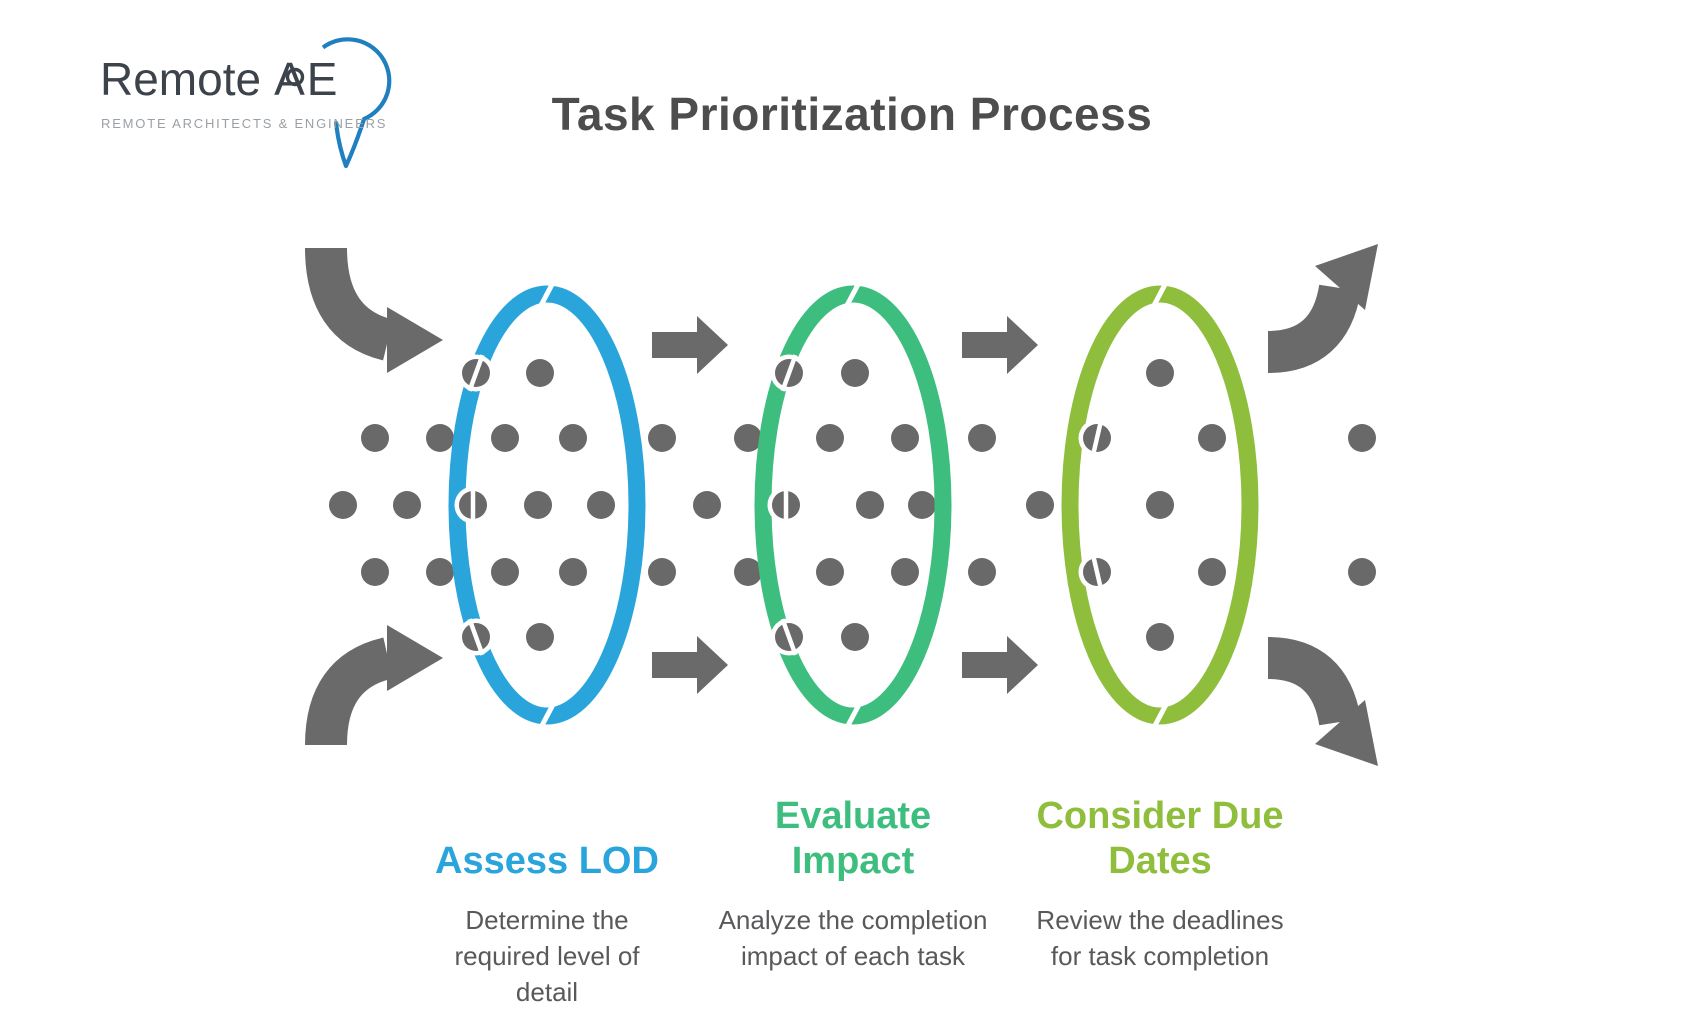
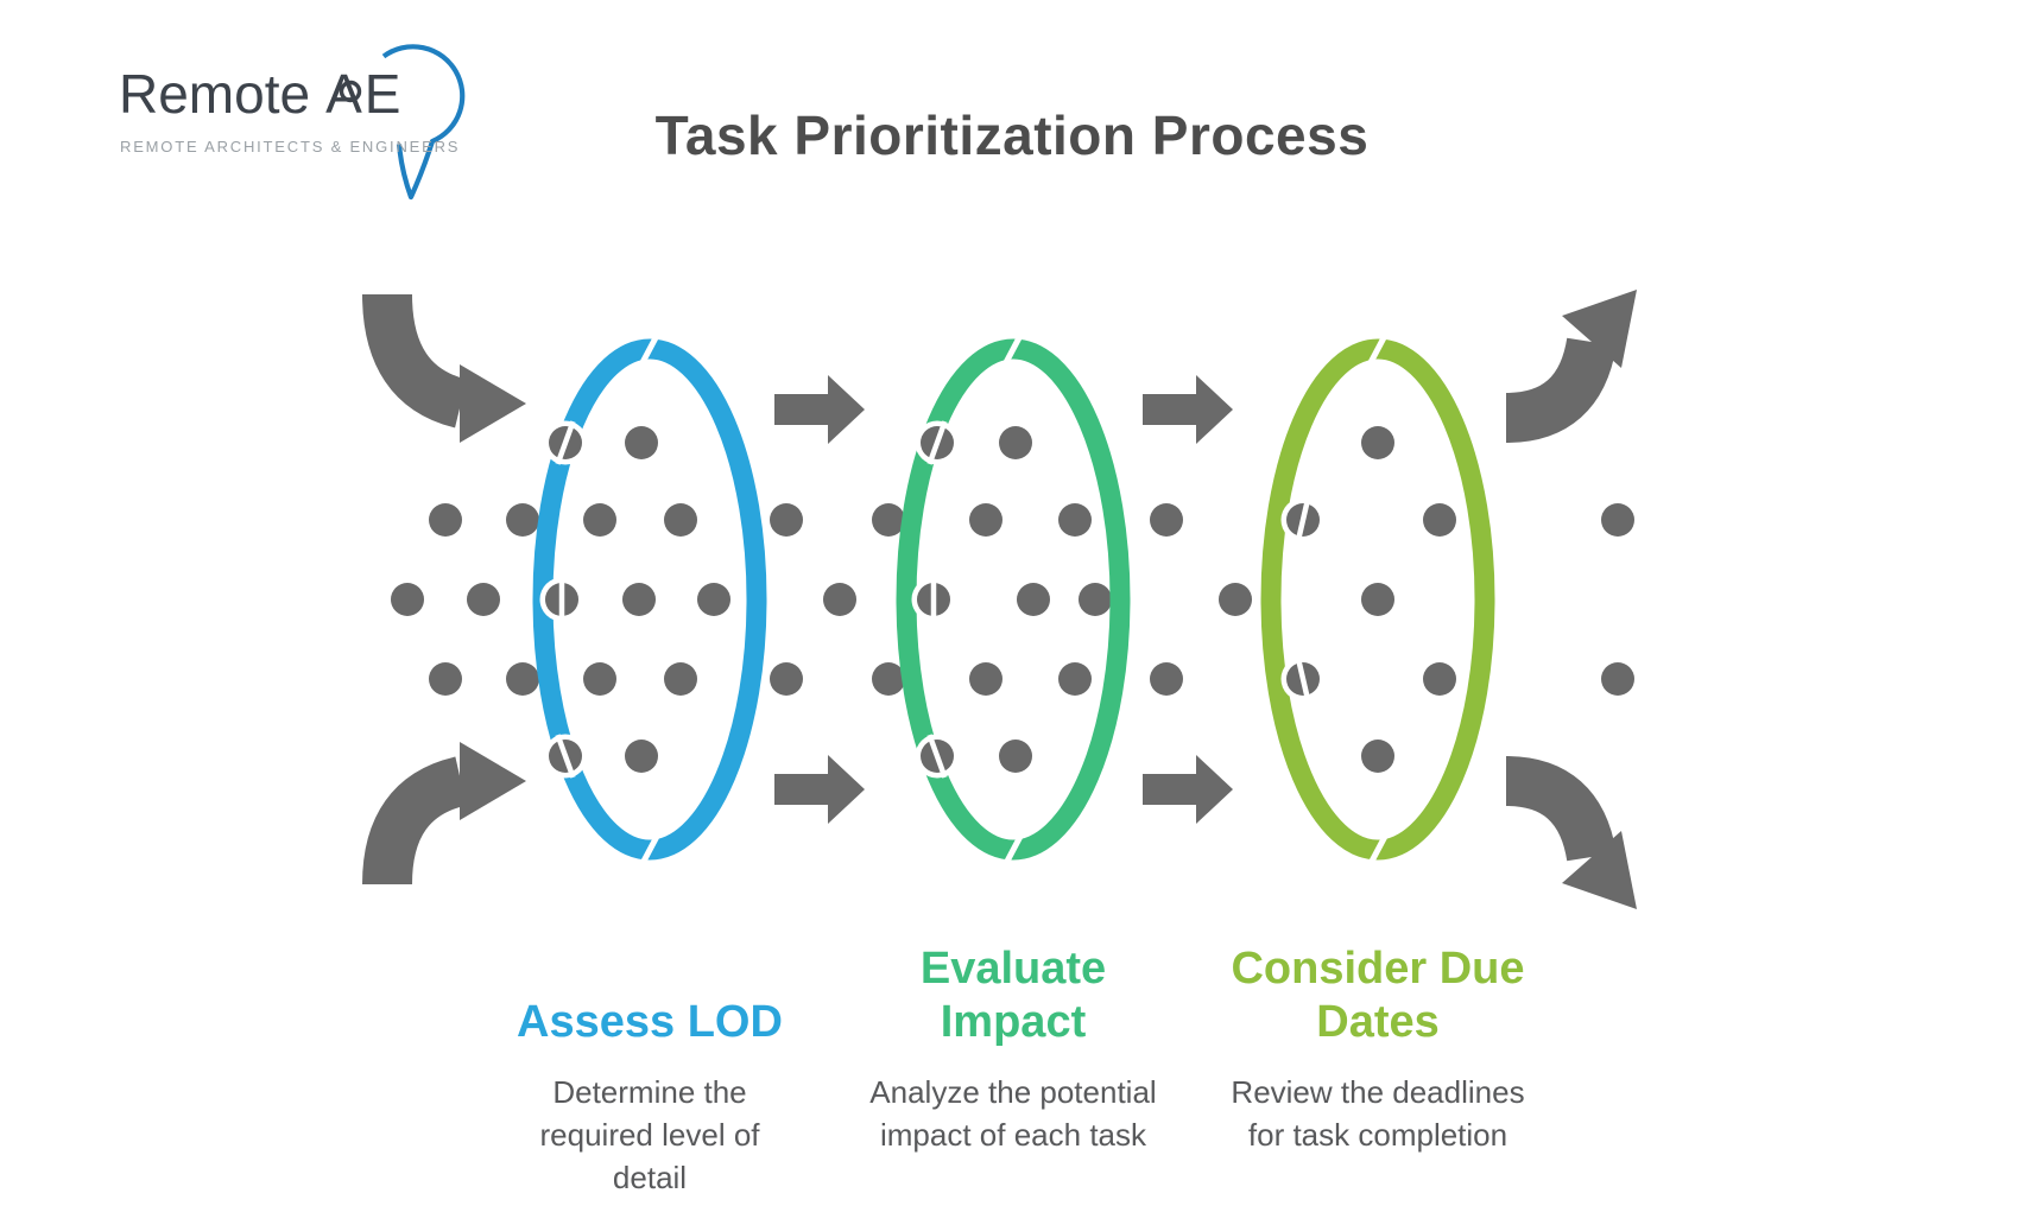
  Remote AE
  REMOTE ARCHITECTS & ENGINEERS
  Task Prioritization Process
  Assess LOD
  Evaluate Impact
  Consider Due Dates
  Determine the required level of detail
- Analyze the completion impact of each task
+ Analyze the potential impact of each task
  Review the deadlines for task completion
